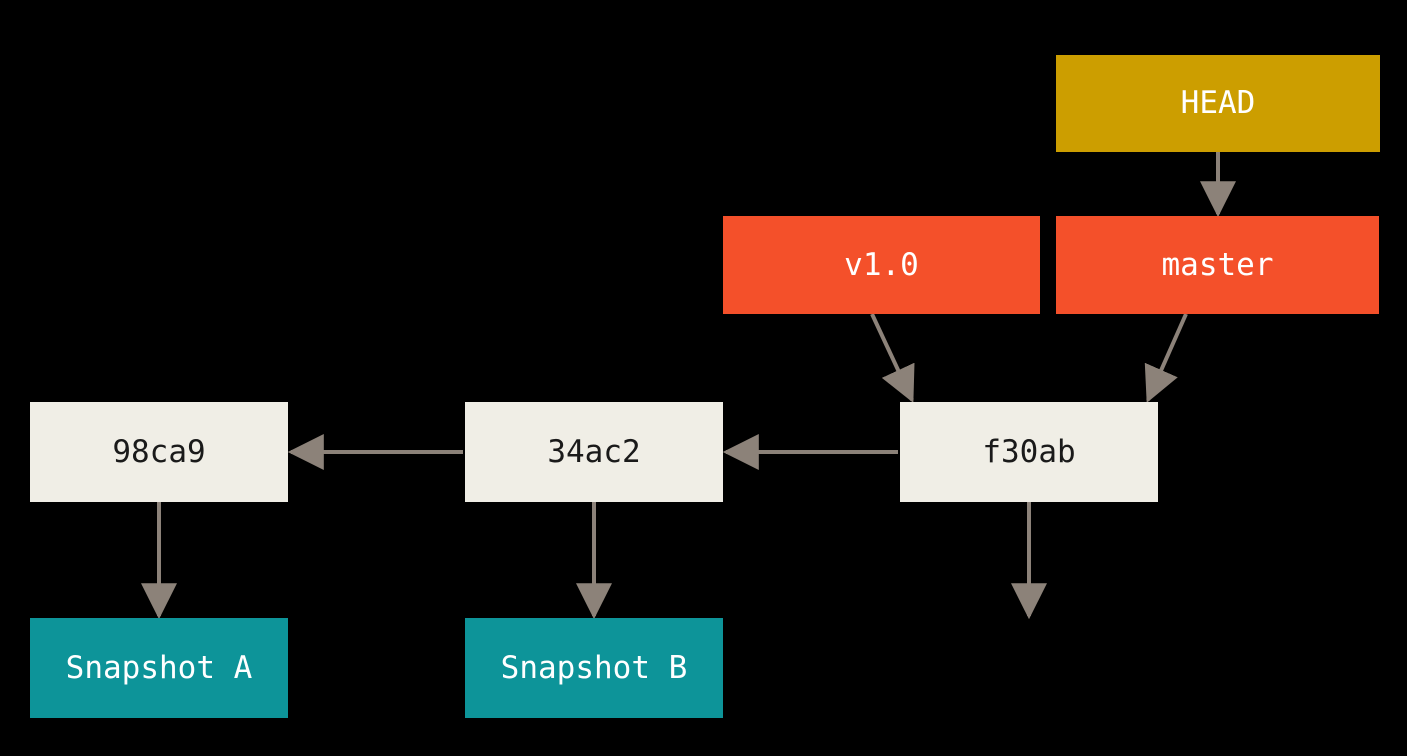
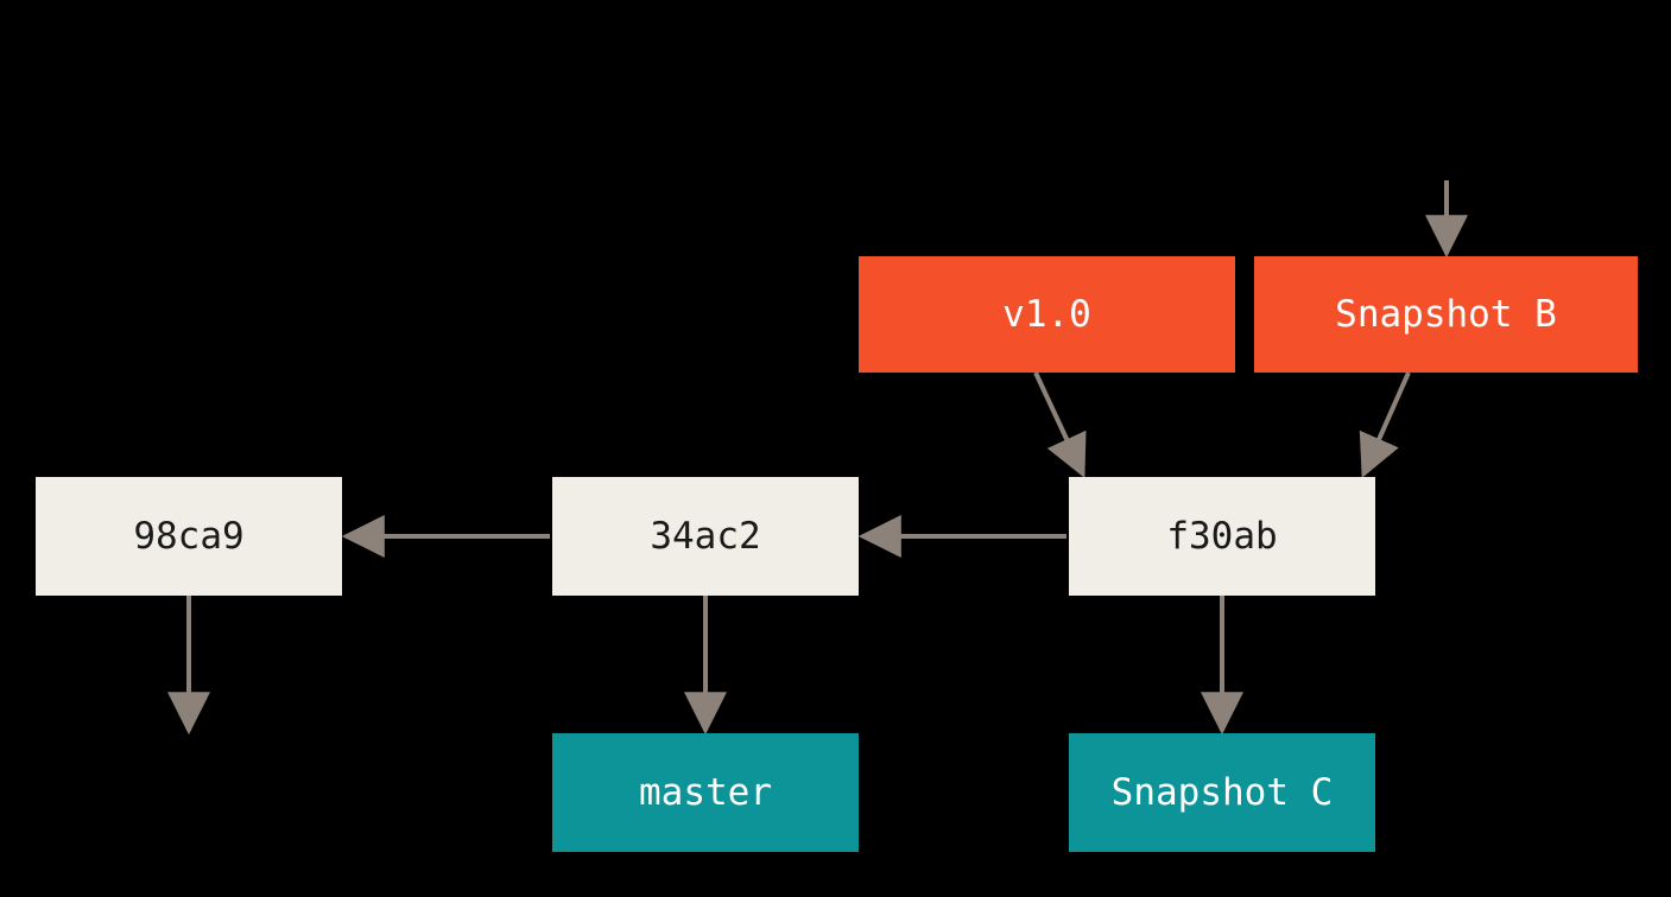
- HEAD
  v1.0
- master
+ Snapshot B
  98ca9
  34ac2
  f30ab
- Snapshot A
- Snapshot B
+ master
+ Snapshot C
